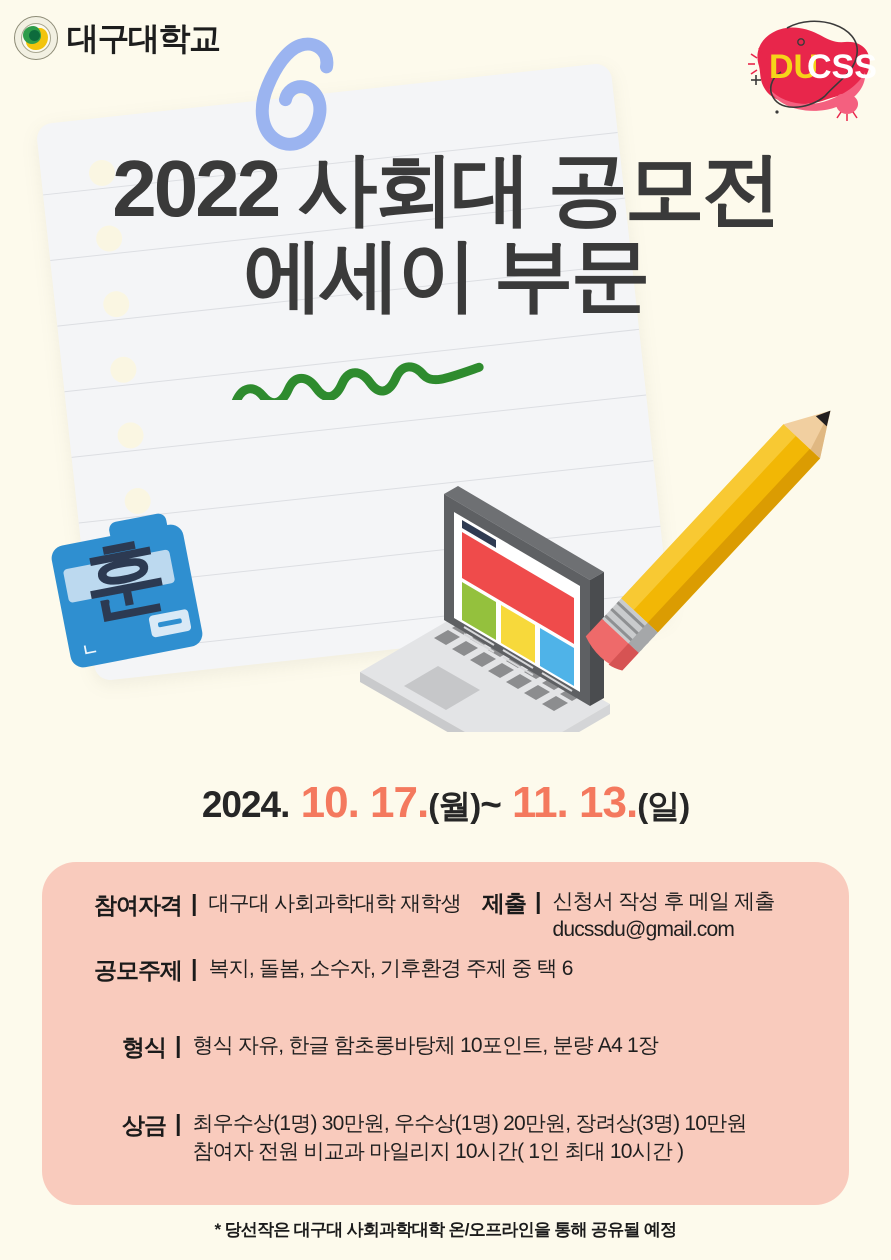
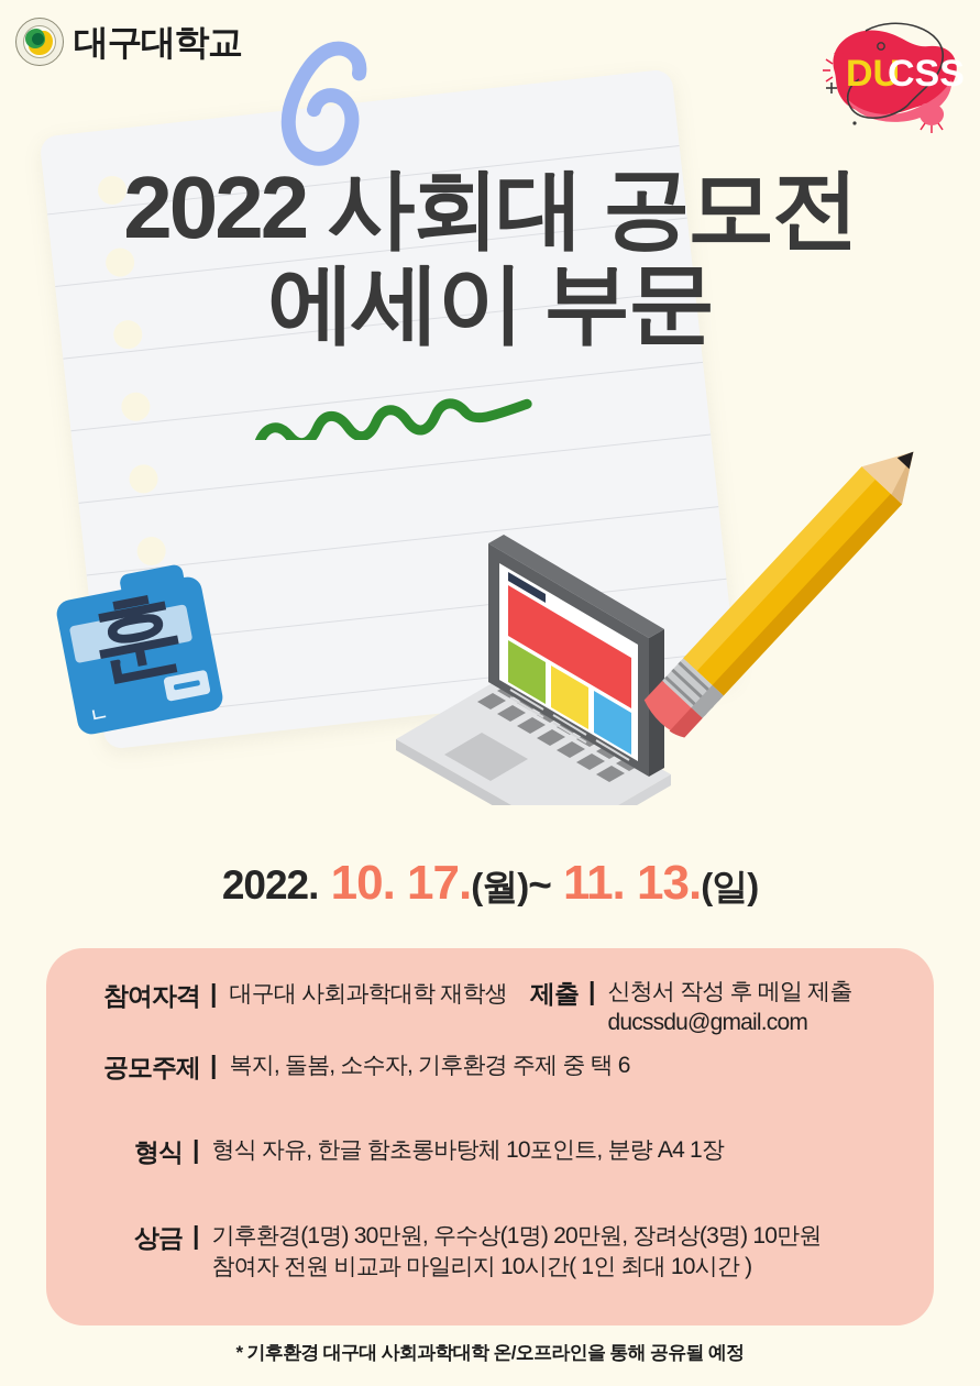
  대구대학교
  DU
  CSS
  2022 사회대 공모전
  에세이 부문
- 2024. 10. 17.(월)~ 11. 13.(일)
+ 2022. 10. 17.(월)~ 11. 13.(일)
  참여자격
  |
  대구대 사회과학대학 재학생
  제출
  |
  신청서 작성 후 메일 제출
  ducssdu@gmail.com
  공모주제
  |
  복지, 돌봄, 소수자, 기후환경 주제 중 택 6
  형식
  |
  형식 자유, 한글 함초롱바탕체 10포인트, 분량 A4 1장
  상금
  |
- 최우수상(1명) 30만원, 우수상(1명) 20만원, 장려상(3명) 10만원
+ 기후환경(1명) 30만원, 우수상(1명) 20만원, 장려상(3명) 10만원
  참여자 전원 비교과 마일리지 10시간( 1인 최대 10시간 )
- * 당선작은 대구대 사회과학대학 온/오프라인을 통해 공유될 예정
+ * 기후환경 대구대 사회과학대학 온/오프라인을 통해 공유될 예정
